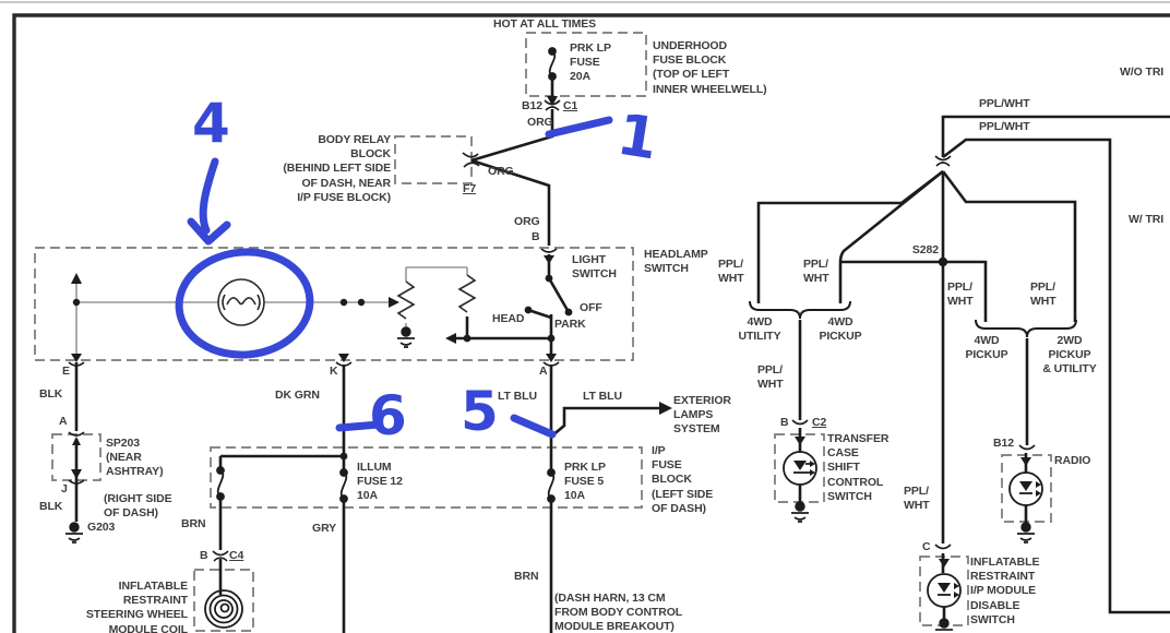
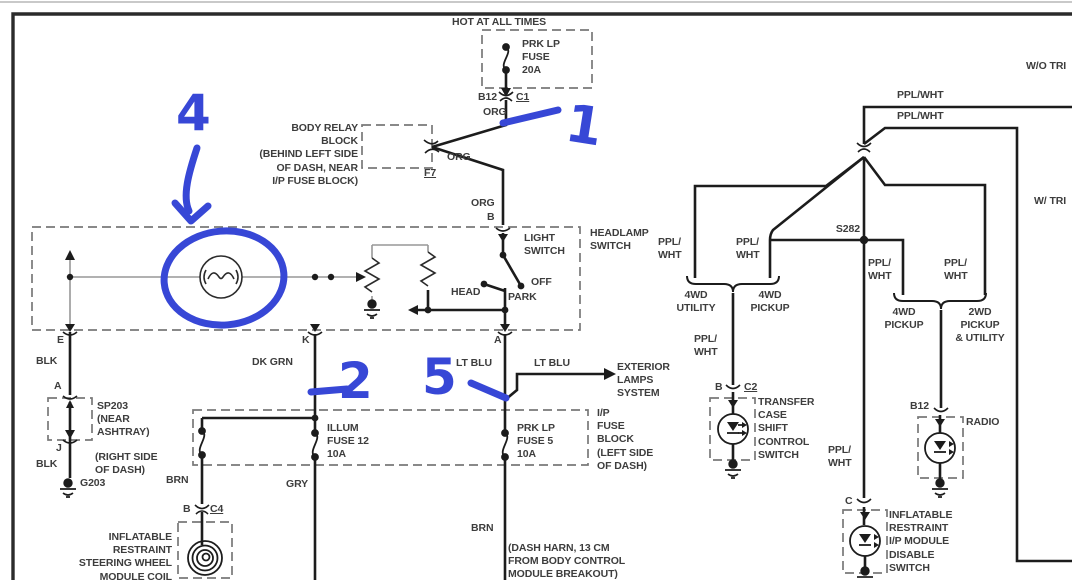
  HOT AT ALL TIMES
  PRK LP
  FUSE
  20A
- UNDERHOOD
- FUSE BLOCK
- (TOP OF LEFT
- INNER WHEELWELL)
  B12
  C1
  ORG
  ORG
  ORG
  B
  BODY RELAY
  BLOCK
  (BEHIND LEFT SIDE
  OF DASH, NEAR
  I/P FUSE BLOCK)
  F7
  HEADLAMP
  SWITCH
  LIGHT
  SWITCH
  OFF
  HEAD
  PARK
  E
  K
  A
  BLK
  A
  SP203
  (NEAR
  ASHTRAY)
  J
  BLK
  (RIGHT SIDE
  OF DASH)
  G203
  DK GRN
  LT BLU
  LT BLU
  EXTERIOR
  LAMPS
  SYSTEM
  ILLUM
  FUSE 12
  10A
  PRK LP
  FUSE 5
  10A
  I/P
  FUSE
  BLOCK
  (LEFT SIDE
  OF DASH)
  BRN
  GRY
  BRN
  B
  C4
  INFLATABLE
  RESTRAINT
  STEERING WHEEL
  MODULE COIL
  (DASH HARN, 13 CM
  FROM BODY CONTROL
  MODULE BREAKOUT)
  W/O TRI
  W/ TRI
  PPL/WHT
  PPL/WHT
  S282
  PPL/
  WHT
  PPL/
  WHT
  PPL/
  WHT
  PPL/
  WHT
  PPL/
  WHT
  PPL/
  WHT
  4WD
  UTILITY
  4WD
  PICKUP
  4WD
  PICKUP
  2WD
  PICKUP
  & UTILITY
  B
  C2
  TRANSFER
  CASE
  SHIFT
  CONTROL
  SWITCH
  B12
  RADIO
  C
  INFLATABLE
  RESTRAINT
  I/P MODULE
  DISABLE
  SWITCH
  4
- 6
+ 2
  5
